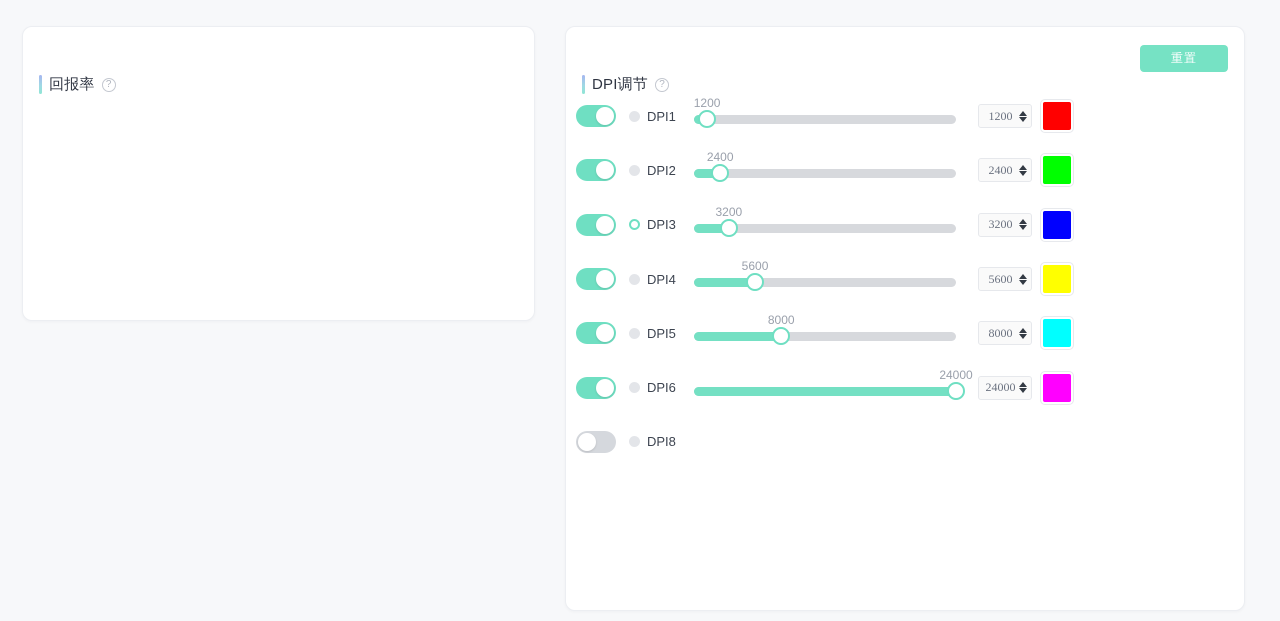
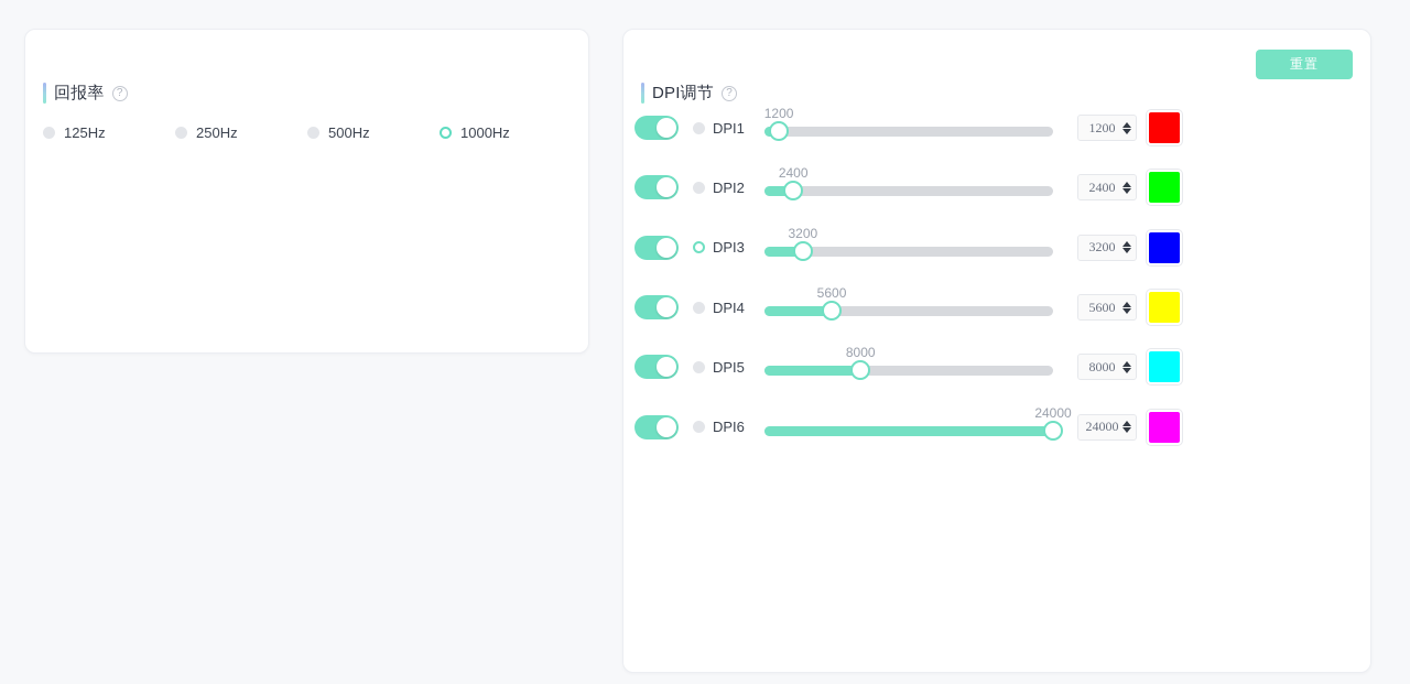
  回报率
  ?
+ 125Hz
+ 250Hz
+ 500Hz
+ 1000Hz
  DPI调节
  ?
  重置
  DPI1
  1200
  1200
  DPI2
  2400
  2400
  DPI3
  3200
  3200
  DPI4
  5600
  5600
  DPI5
  8000
  8000
  DPI6
  24000
  24000
- DPI8
